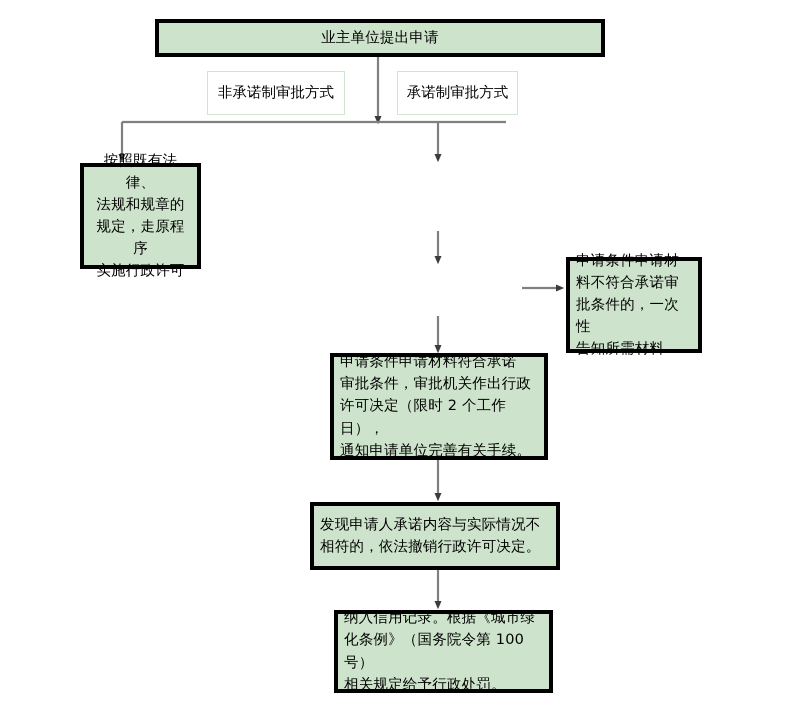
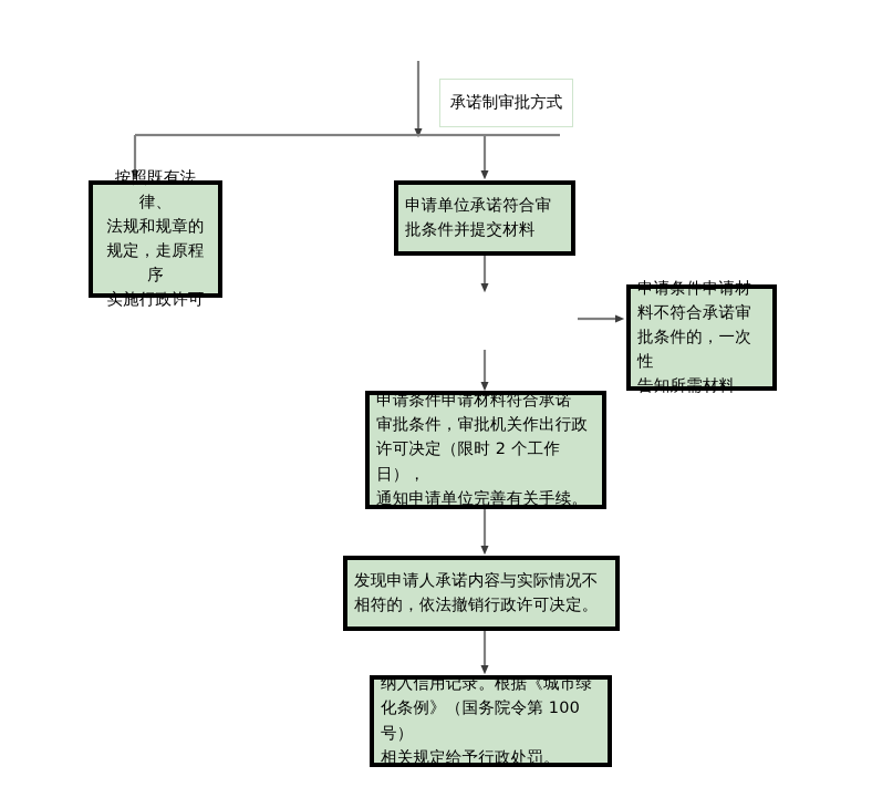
- 业主单位提出申请
- 非承诺制审批方式
  承诺制审批方式
  按照既有法律、
  法规和规章的
  规定，走原程序
  实施行政许可
+ 申请单位承诺符合审
+ 批条件并提交材料
  申请条件申请材
  料不符合承诺审
  批条件的，一次性
  告知所需材料
  申请条件申请材料符合承诺
  审批条件，审批机关作出行政
  许可决定（限时 2 个工作日），
  通知申请单位完善有关手续。
  发现申请人承诺内容与实际情况不
  相符的，依法撤销行政许可决定。
  纳入信用记录。根据《城市绿
  化条例》（国务院令第 100 号）
  相关规定给予行政处罚。
